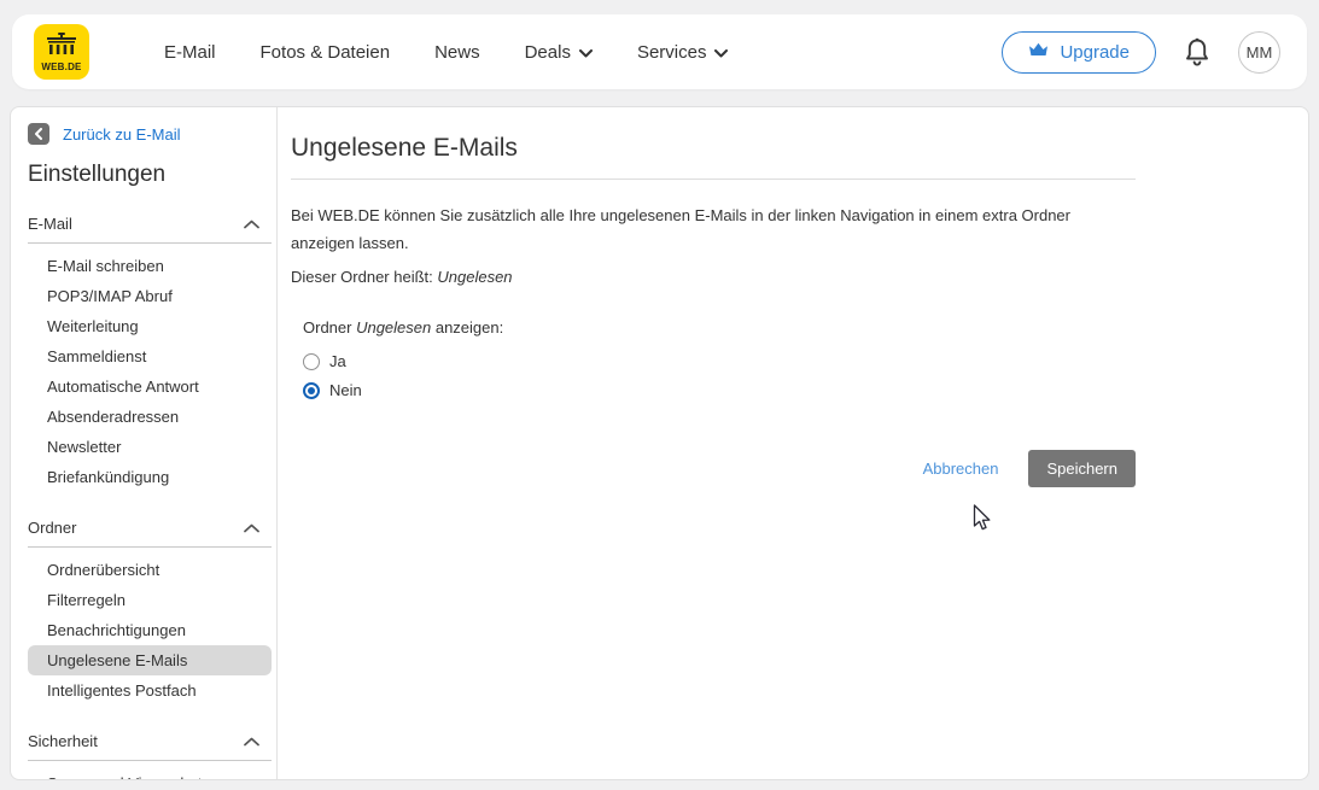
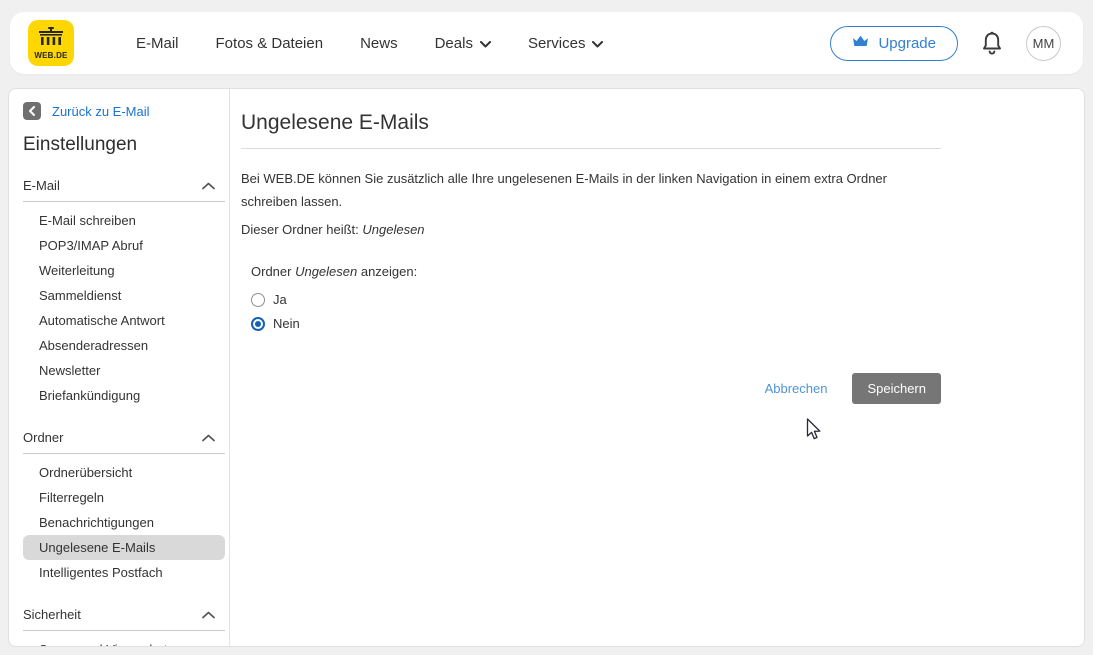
  WEB.DE
  E-Mail
  Fotos & Dateien
  News
  Deals
  Services
  Upgrade
  MM
  Zurück zu E-Mail
  Einstellungen
  E-Mail
  E-Mail schreiben
  POP3/IMAP Abruf
  Weiterleitung
  Sammeldienst
  Automatische Antwort
  Absenderadressen
  Newsletter
  Briefankündigung
  Ordner
  Ordnerübersicht
  Filterregeln
  Benachrichtigungen
  Ungelesene E-Mails
  Intelligentes Postfach
  Sicherheit
  Ungelesene E-Mails
- Bei WEB.DE können Sie zusätzlich alle Ihre ungelesenen E-Mails in der linken Navigation in einem extra Ordner anzeigen lassen.
+ Bei WEB.DE können Sie zusätzlich alle Ihre ungelesenen E-Mails in der linken Navigation in einem extra Ordner schreiben lassen.
  Dieser Ordner heißt: Ungelesen
  Ordner Ungelesen anzeigen:
  Ja
  Nein
  Abbrechen
  Speichern
